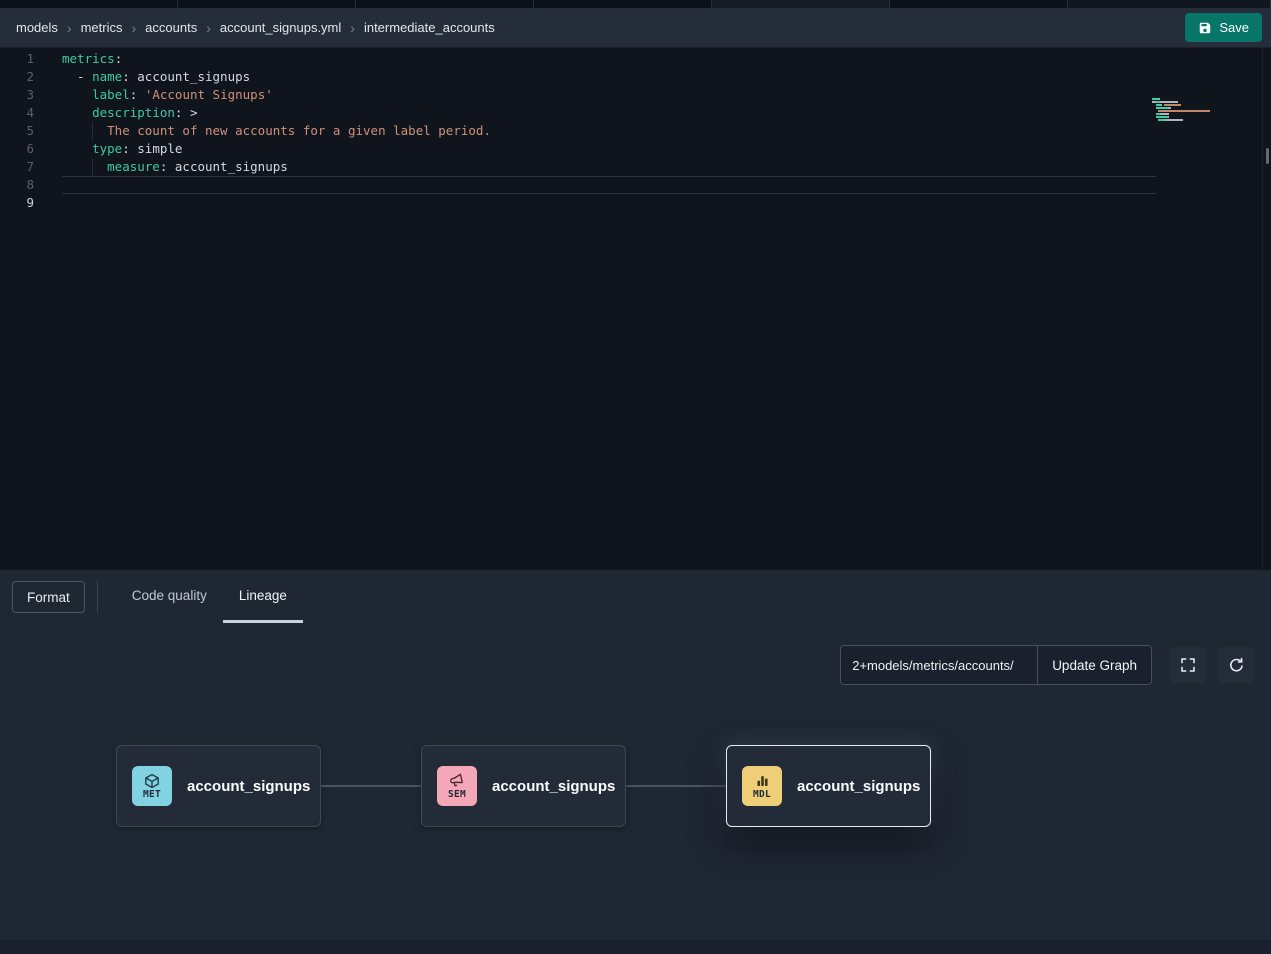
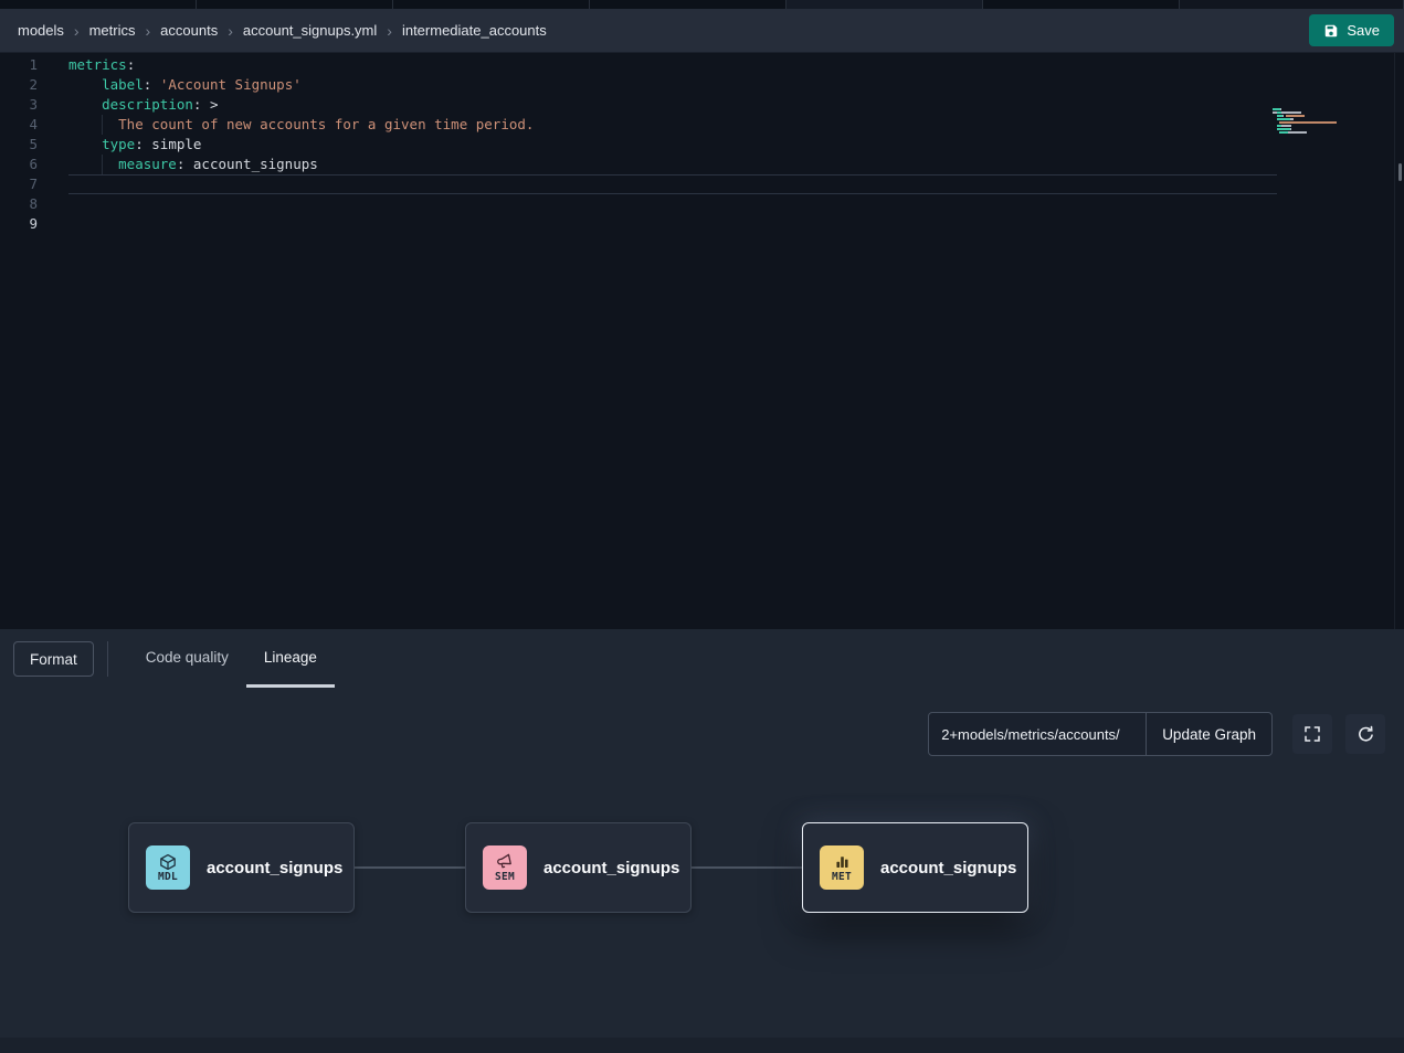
  models
  ›
  metrics
  ›
  accounts
  ›
  account_signups.yml
  ›
  intermediate_accounts
  Save
  1
  2
  3
  4
  5
  6
  7
  8
  9
  metrics:
- - name: account_signups
  label: 'Account Signups'
  description: >
- The count of new accounts for a given label period.
+ The count of new accounts for a given time period.
  type: simple
  measure: account_signups
  Format
  Code quality
  Lineage
- MET
+ MDL
  account_signups
  SEM
  account_signups
- MDL
+ MET
  account_signups
  2+models/metrics/accounts/
  Update Graph
